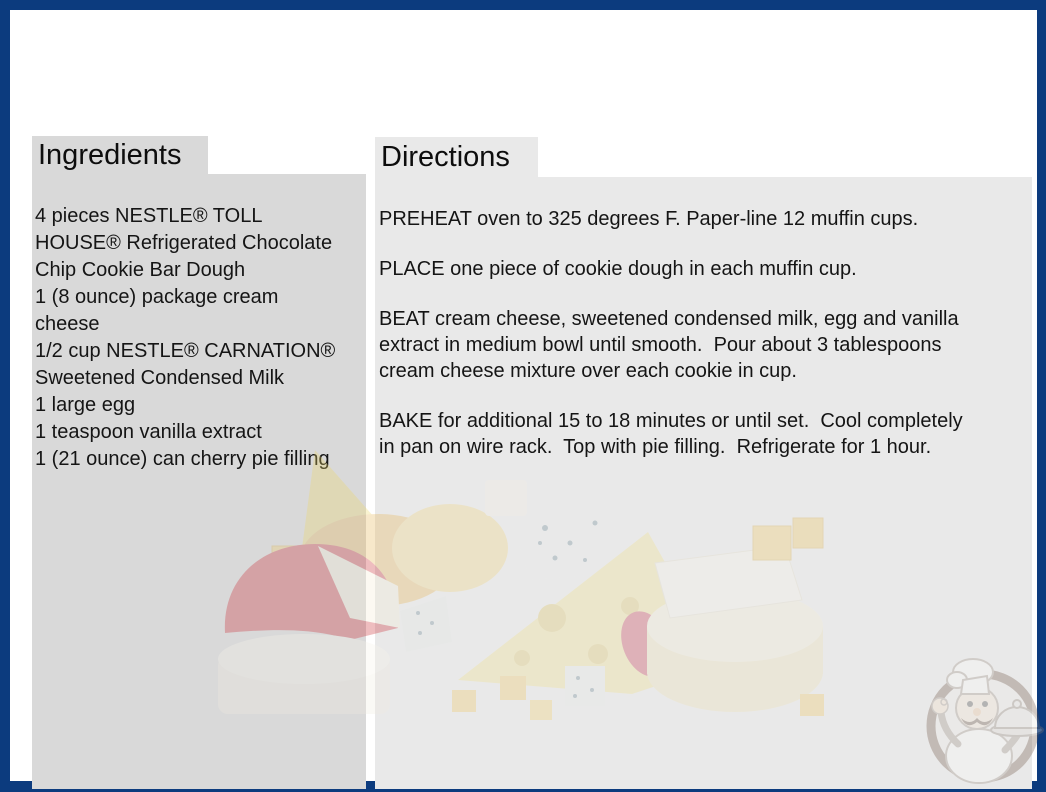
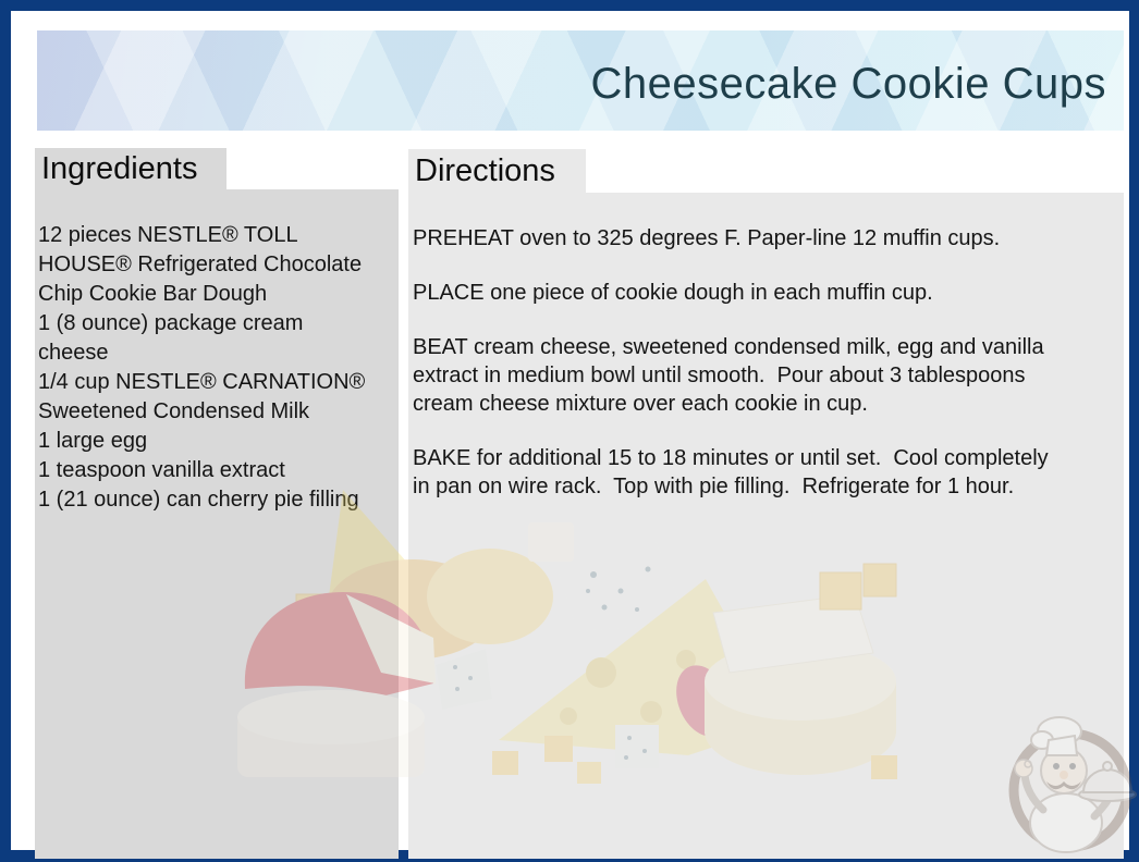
+ Cheesecake Cookie Cups
  Ingredients
- 4 pieces NESTLE® TOLL
+ 12 pieces NESTLE® TOLL
  HOUSE® Refrigerated Chocolate
  Chip Cookie Bar Dough
  1 (8 ounce) package cream
  cheese
- 1/2 cup NESTLE® CARNATION®
+ 1/4 cup NESTLE® CARNATION®
  Sweetened Condensed Milk
  1 large egg
  1 teaspoon vanilla extract
  1 (21 ounce) can cherry pie filling
  Directions
  PREHEAT oven to 325 degrees F. Paper-line 12 muffin cups.
  PLACE one piece of cookie dough in each muffin cup.
  BEAT cream cheese, sweetened condensed milk, egg and vanilla
  extract in medium bowl until smooth. Pour about 3 tablespoons
  cream cheese mixture over each cookie in cup.
  BAKE for additional 15 to 18 minutes or until set. Cool completely
  in pan on wire rack. Top with pie filling. Refrigerate for 1 hour.
